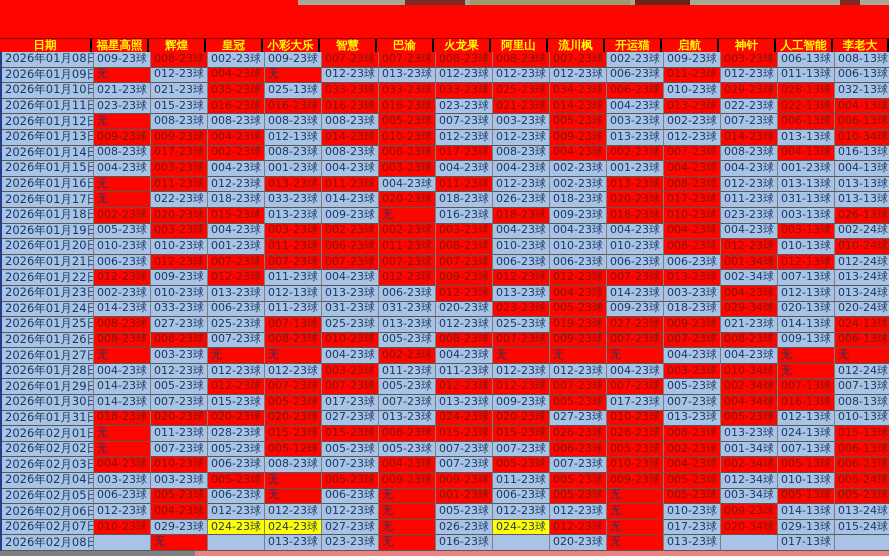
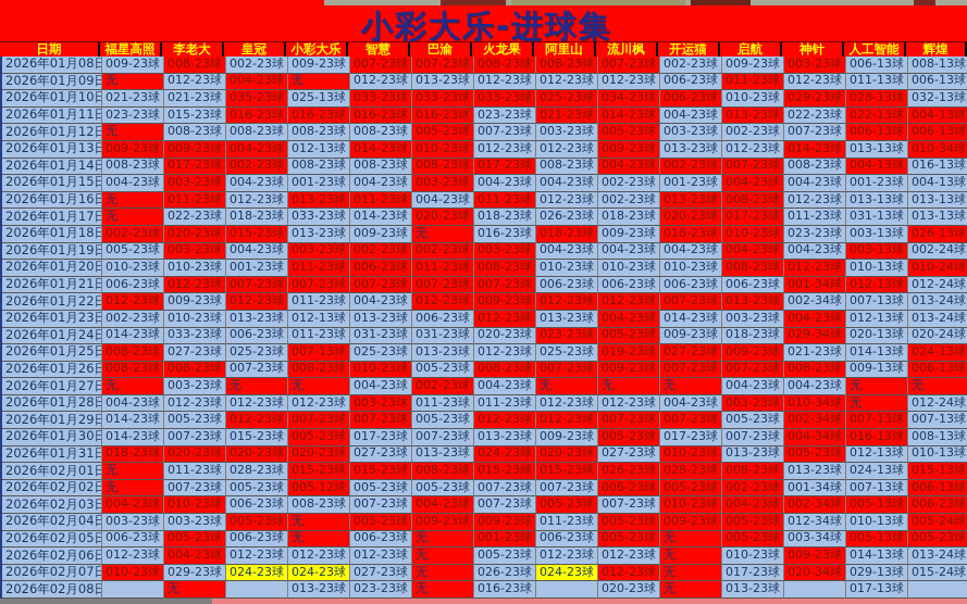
+ 小彩大乐-进球集
  日期
  福星高照
- 辉煌
+ 李老大
  皇冠
  小彩大乐
  智慧
  巴渝
  火龙果
  阿里山
  流川枫
  开运猫
  启航
  神针
  人工智能
- 李老大
+ 辉煌
  2026年01月08日
  009-23球
  008-23球
  002-23球
  009-23球
  007-23球
  007-23球
  008-23球
  008-23球
  007-23球
  002-23球
  009-23球
  003-23球
  006-13球
  008-13球
  2026年01月09日
  无
  012-23球
  004-23球
  无
  012-23球
  013-23球
  012-23球
  012-23球
  012-23球
  006-23球
  011-23球
  012-23球
  011-13球
  006-13球
  2026年01月10日
  021-23球
  021-23球
  035-23球
  025-13球
  033-23球
  033-23球
  033-23球
  025-23球
  034-23球
  006-23球
  010-23球
  029-23球
  028-13球
  032-13球
  2026年01月11日
  023-23球
  015-23球
  016-23球
  016-23球
  016-23球
  016-23球
  023-23球
  021-23球
  014-23球
  004-23球
  013-23球
  022-23球
  022-13球
  004-13球
  2026年01月12日
  无
  008-23球
  008-23球
  008-23球
  008-23球
  005-23球
  007-23球
  003-23球
  005-23球
  003-23球
  002-23球
  007-23球
  006-13球
  006-13球
  2026年01月13日
  009-23球
  009-23球
  004-23球
  012-13球
  014-23球
  010-23球
  012-23球
  012-23球
  009-23球
  013-23球
  012-23球
  014-23球
  013-13球
  010-34球
  2026年01月14日
  008-23球
  017-23球
  002-23球
  008-23球
  008-23球
  008-23球
  017-23球
  008-23球
  004-23球
  002-23球
  007-23球
  008-23球
  004-13球
  016-13球
  2026年01月15日
  004-23球
  003-23球
  004-23球
  001-23球
  004-23球
  003-23球
  004-23球
  004-23球
  002-23球
  001-23球
  004-23球
  004-23球
  001-23球
  004-13球
  2026年01月16日
  无
  011-23球
  012-23球
  013-23球
  011-23球
  004-23球
  011-23球
  012-23球
  002-23球
  013-23球
  008-23球
  012-23球
  013-13球
  013-13球
  2026年01月17日
  无
  022-23球
  018-23球
  033-23球
  014-23球
  020-23球
  018-23球
  026-23球
  018-23球
  020-23球
  017-23球
  011-23球
  031-13球
  013-13球
  2026年01月18日
  002-23球
  020-23球
  015-23球
  013-23球
  009-23球
  无
  016-23球
  018-23球
  009-23球
  018-23球
  010-23球
  023-23球
  003-13球
  026-13球
  2026年01月19日
  005-23球
  003-23球
  004-23球
  003-23球
  002-23球
  002-23球
  003-23球
  004-23球
  004-23球
  004-23球
  004-23球
  004-23球
  003-13球
  002-24球
  2026年01月20日
  010-23球
  010-23球
  001-23球
  011-23球
  006-23球
  011-23球
  008-23球
  010-23球
  010-23球
  010-23球
  008-23球
  012-23球
  010-13球
  010-24球
  2026年01月21日
  006-23球
  012-23球
  007-23球
  007-23球
  007-23球
  007-23球
  007-23球
  006-23球
  006-23球
  006-23球
  006-23球
  001-34球
  012-13球
  012-24球
  2026年01月22日
  012-23球
  009-23球
  012-23球
  011-23球
  004-23球
  012-23球
  009-23球
  012-23球
  012-23球
  007-23球
  013-23球
  002-34球
  007-13球
  013-24球
  2026年01月23日
  002-23球
  010-23球
  013-23球
  012-13球
  013-23球
  006-23球
  012-23球
  013-23球
  004-23球
  014-23球
  003-23球
  004-23球
  012-13球
  013-24球
  2026年01月24日
  014-23球
  033-23球
  006-23球
  011-23球
  031-23球
  031-23球
  020-23球
  023-23球
  005-23球
  009-23球
  018-23球
  029-34球
  020-13球
  020-24球
  2026年01月25日
  008-23球
  027-23球
  025-23球
  007-13球
  025-23球
  013-23球
  012-23球
  025-23球
  019-23球
  027-23球
  009-23球
  021-23球
  014-13球
  024-13球
  2026年01月26日
  008-23球
  008-23球
  007-23球
  008-23球
  010-23球
  005-23球
  008-23球
  007-23球
  009-23球
  007-23球
  007-23球
  008-23球
  009-13球
  006-13球
  2026年01月27日
  无
  003-23球
  无
  无
  004-23球
  002-23球
  004-23球
  无
  无
  无
  004-23球
  004-23球
  无
  无
  2026年01月28日
  004-23球
  012-23球
  012-23球
  012-23球
  003-23球
  011-23球
  011-23球
  012-23球
  012-23球
  004-23球
  003-23球
  010-34球
  无
  012-24球
  2026年01月29日
  014-23球
  005-23球
  012-23球
  007-23球
  007-23球
  005-23球
  012-23球
  012-23球
  007-23球
  007-23球
  005-23球
  002-34球
  007-13球
  007-13球
  2026年01月30日
  014-23球
  007-23球
  015-23球
  005-23球
  017-23球
  007-23球
  013-23球
  009-23球
  005-23球
  017-23球
  007-23球
  004-34球
  016-13球
  008-13球
  2026年01月31日
  018-23球
  020-23球
  020-23球
  020-23球
  027-23球
  013-23球
  024-23球
  020-23球
  027-23球
  010-23球
  013-23球
  005-23球
  012-13球
  010-13球
  2026年02月01日
  无
  011-23球
  028-23球
  015-23球
  015-23球
  008-23球
  015-23球
  015-23球
  026-23球
  028-23球
  008-23球
  013-23球
  024-13球
  015-13球
  2026年02月02日
  无
  007-23球
  005-23球
  005-12球
  005-23球
  005-23球
  007-23球
  007-23球
  006-23球
  005-23球
  002-23球
  001-34球
  007-13球
  006-13球
  2026年02月03日
  004-23球
  010-23球
  006-23球
  008-23球
  007-23球
  004-23球
  007-23球
  005-23球
  007-23球
  010-23球
  004-23球
  002-34球
  005-13球
  006-23球
  2026年02月04日
  003-23球
  003-23球
  005-23球
  无
  005-23球
  009-23球
  009-23球
  011-23球
  005-23球
  009-23球
  005-23球
  012-34球
  010-13球
  005-24球
  2026年02月05日
  006-23球
  005-23球
  006-23球
  无
  006-23球
  无
  001-23球
  006-23球
  005-23球
  无
  005-23球
  003-34球
  005-13球
  005-23球
  2026年02月06日
  012-23球
  004-23球
  012-23球
  012-23球
  012-23球
  无
  005-23球
  012-23球
  012-23球
  无
  010-23球
  009-23球
  014-13球
  013-24球
  2026年02月07日
  010-23球
  029-23球
  024-23球
  024-23球
  027-23球
  无
  026-23球
  024-23球
  012-23球
  无
  017-23球
  020-34球
  029-13球
  015-24球
  2026年02月08日
  无
  013-23球
  023-23球
  无
  016-23球
  020-23球
  无
  013-23球
  017-13球
